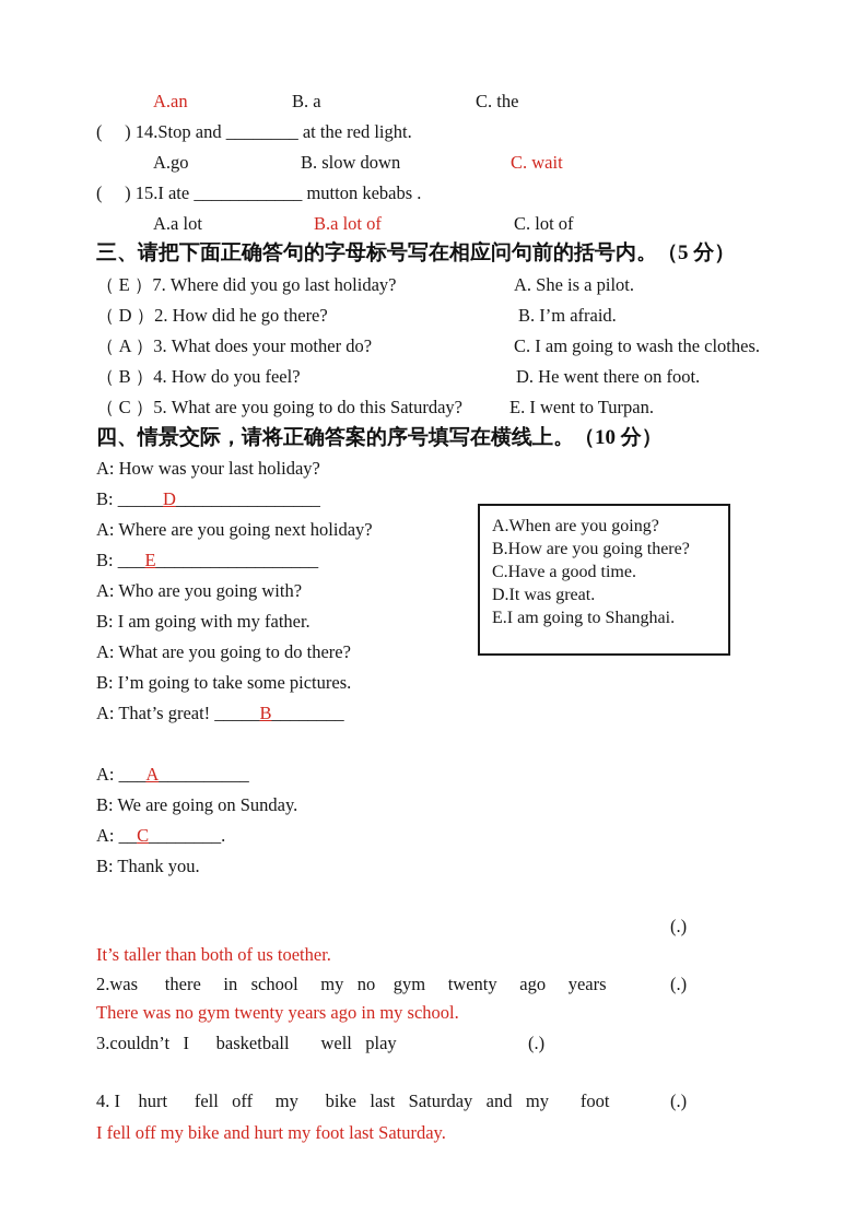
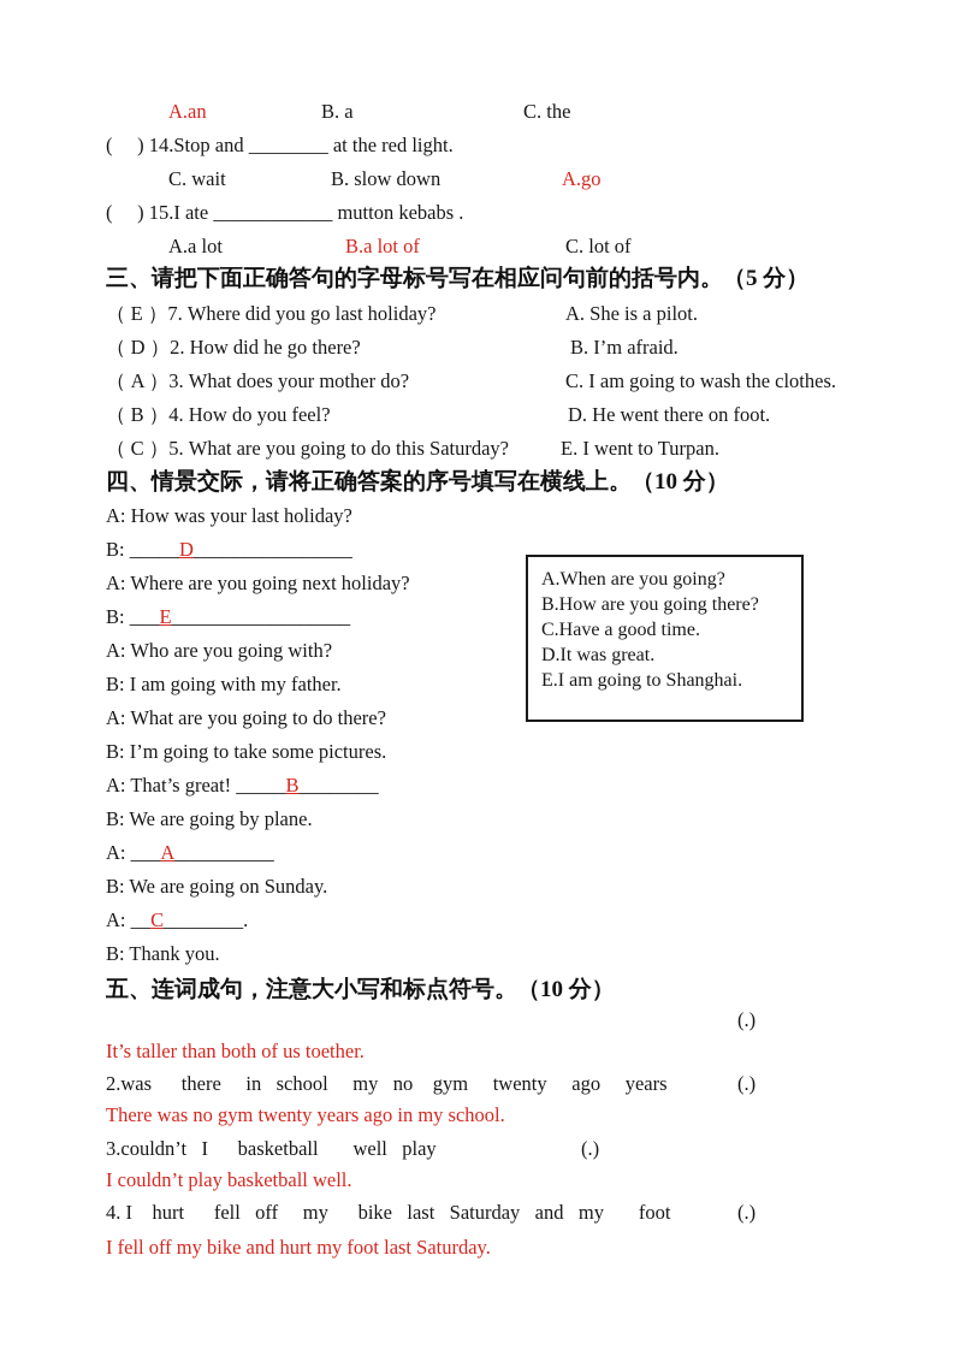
  A.an
  B. a
  C. the
  ( ) 14.Stop and ________ at the red light.
- A.go
+ C. wait
  B. slow down
- C. wait
+ A.go
  ( ) 15.I ate ____________ mutton kebabs .
  A.a lot
  B.a lot of
  C. lot of
  三、请把下面正确答句的字母标号写在相应问句前的括号内。（5 分）
  （ E ）7. Where did you go last holiday?
  A. She is a pilot.
  （ D ）2. How did he go there?
  B. I’m afraid.
  （ A ）3. What does your mother do?
  C. I am going to wash the clothes.
  （ B ）4. How do you feel?
  D. He went there on foot.
  （ C ）5. What are you going to do this Saturday?
  E. I went to Turpan.
  四、情景交际，请将正确答案的序号填写在横线上。（10 分）
  A: How was your last holiday?
  B: _____D________________
  A: Where are you going next holiday?
  B: ___E__________________
  A: Who are you going with?
  B: I am going with my father.
  A: What are you going to do there?
  B: I’m going to take some pictures.
  A: That’s great! _____B________
+ B: We are going by plane.
  A: ___A__________
  B: We are going on Sunday.
  A: __C________.
  B: Thank you.
  A.When are you going?
  B.How are you going there?
  C.Have a good time.
  D.It was great.
  E.I am going to Shanghai.
+ 五、连词成句，注意大小写和标点符号。（10 分）
  (.)
  It’s taller than both of us toether.
  2.was there in school my no gym twenty ago years
  (.)
  There was no gym twenty years ago in my school.
  3.couldn’t I basketball well play
  (.)
+ I couldn’t play basketball well.
  4. I hurt fell off my bike last Saturday and my foot
  (.)
  I fell off my bike and hurt my foot last Saturday.
